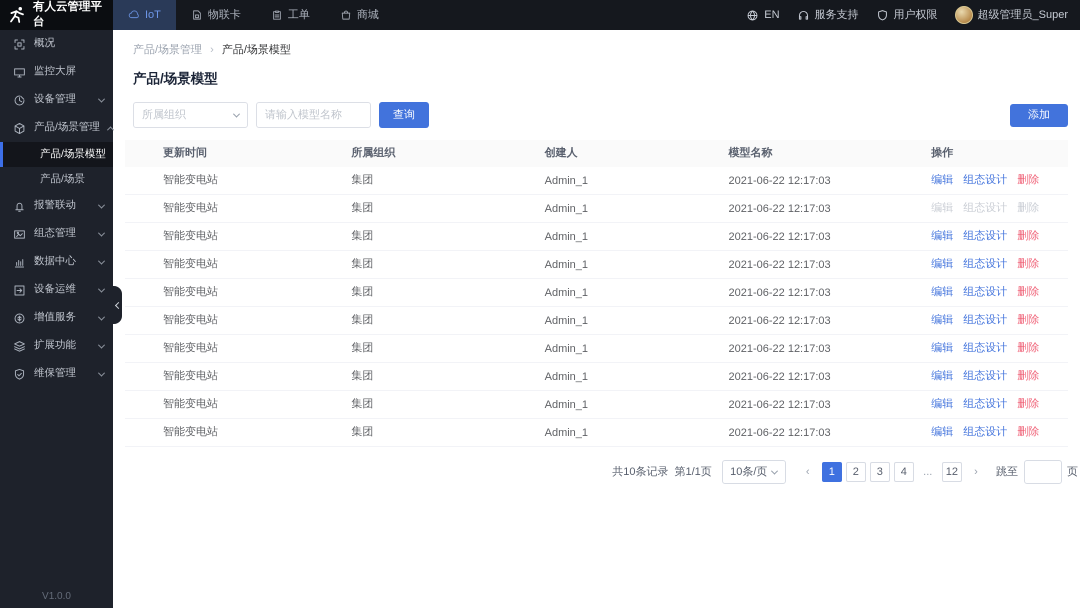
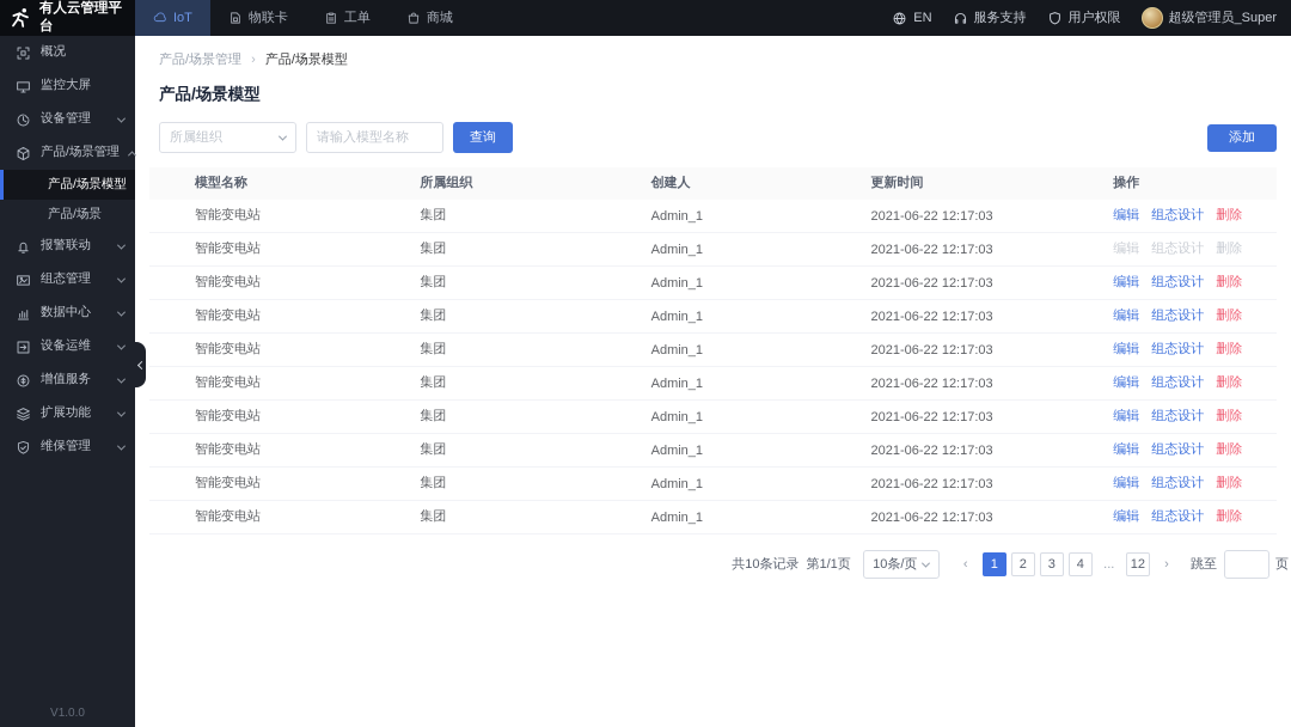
  有人云管理平台
  IoT
  物联卡
  工单
  商城
  EN
  服务支持
  用户权限
  超级管理员_Super
  概况
  监控大屏
  设备管理
  产品/场景管理
  产品/场景模型
  产品/场景
  报警联动
  组态管理
  数据中心
  设备运维
  增值服务
  扩展功能
  维保管理
  V1.0.0
  产品/场景管理 › 产品/场景模型
  产品/场景模型
  所属组织
  请输入模型名称
  查询
  添加
- 更新时间
+ 模型名称
  所属组织
  创建人
- 模型名称
+ 更新时间
  操作
  智能变电站
  集团
  Admin_1
  2021-06-22 12:17:03
  编辑 组态设计 删除
  智能变电站
  集团
  Admin_1
  2021-06-22 12:17:03
  编辑 组态设计 删除
  智能变电站
  集团
  Admin_1
  2021-06-22 12:17:03
  编辑 组态设计 删除
  智能变电站
  集团
  Admin_1
  2021-06-22 12:17:03
  编辑 组态设计 删除
  智能变电站
  集团
  Admin_1
  2021-06-22 12:17:03
  编辑 组态设计 删除
  智能变电站
  集团
  Admin_1
  2021-06-22 12:17:03
  编辑 组态设计 删除
  智能变电站
  集团
  Admin_1
  2021-06-22 12:17:03
  编辑 组态设计 删除
  智能变电站
  集团
  Admin_1
  2021-06-22 12:17:03
  编辑 组态设计 删除
  智能变电站
  集团
  Admin_1
  2021-06-22 12:17:03
  编辑 组态设计 删除
  智能变电站
  集团
  Admin_1
  2021-06-22 12:17:03
  编辑 组态设计 删除
  共10条记录
  第1/1页
  10条/页
  ‹
  1
  2
  3
  4
  ...
  12
  ›
  跳至
  页
